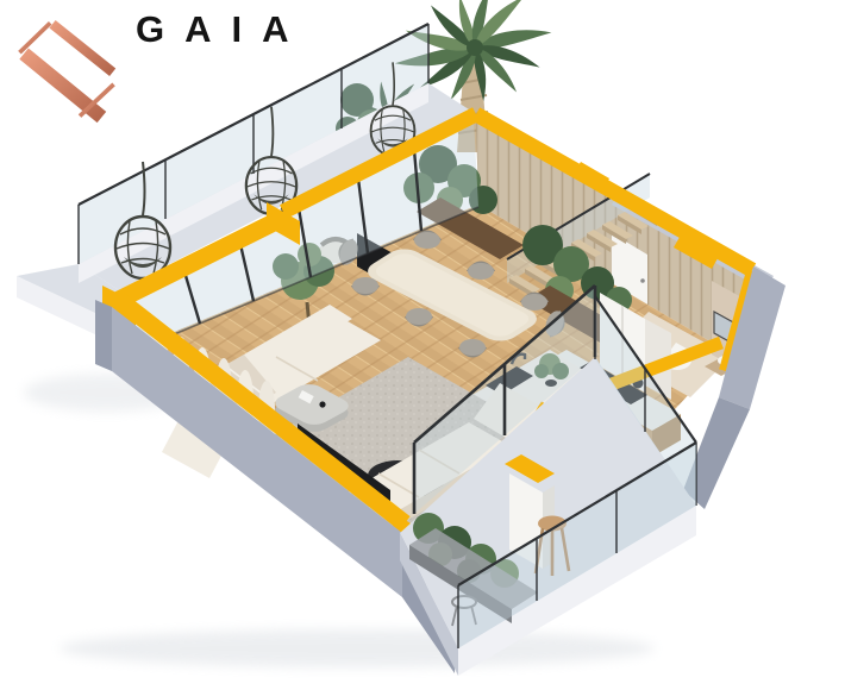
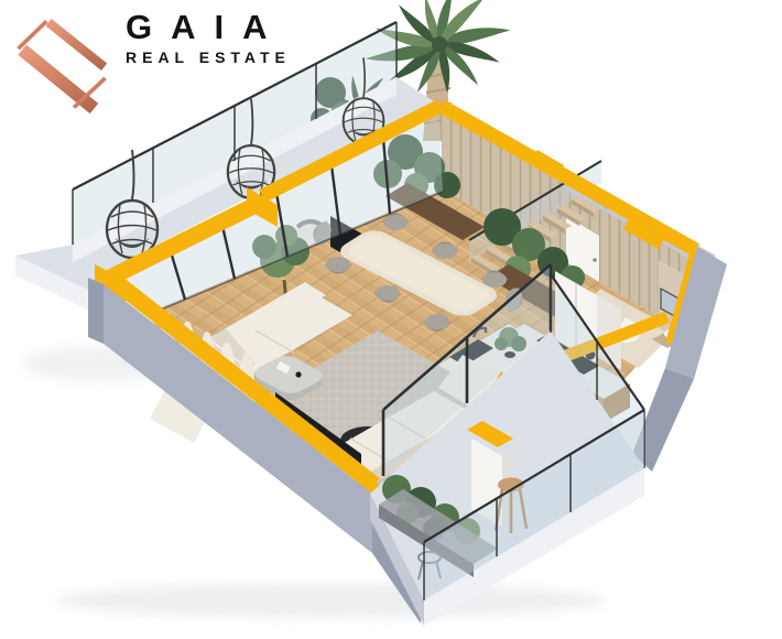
  GAIA
+ REAL ESTATE
